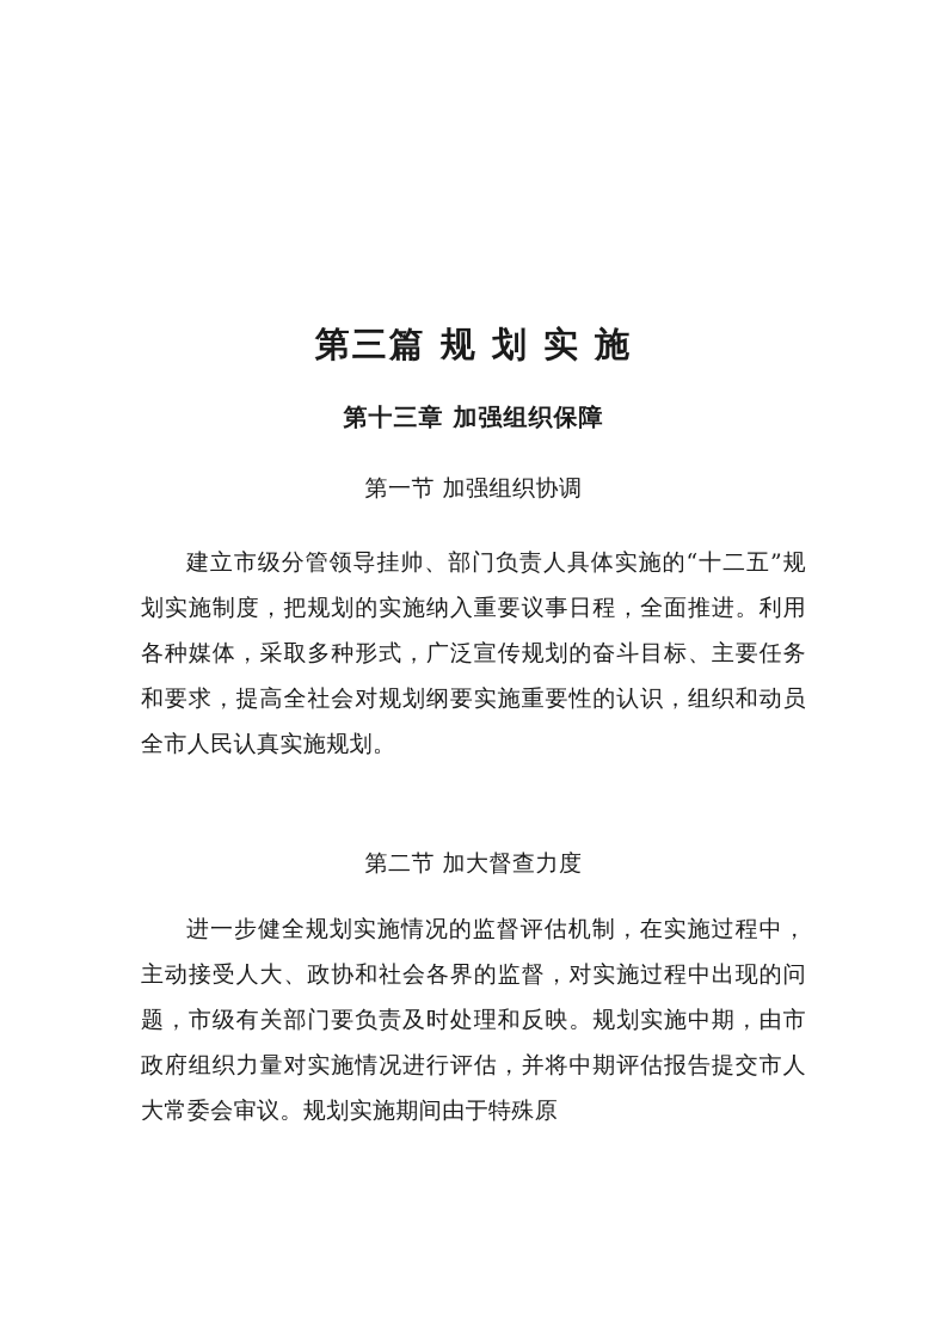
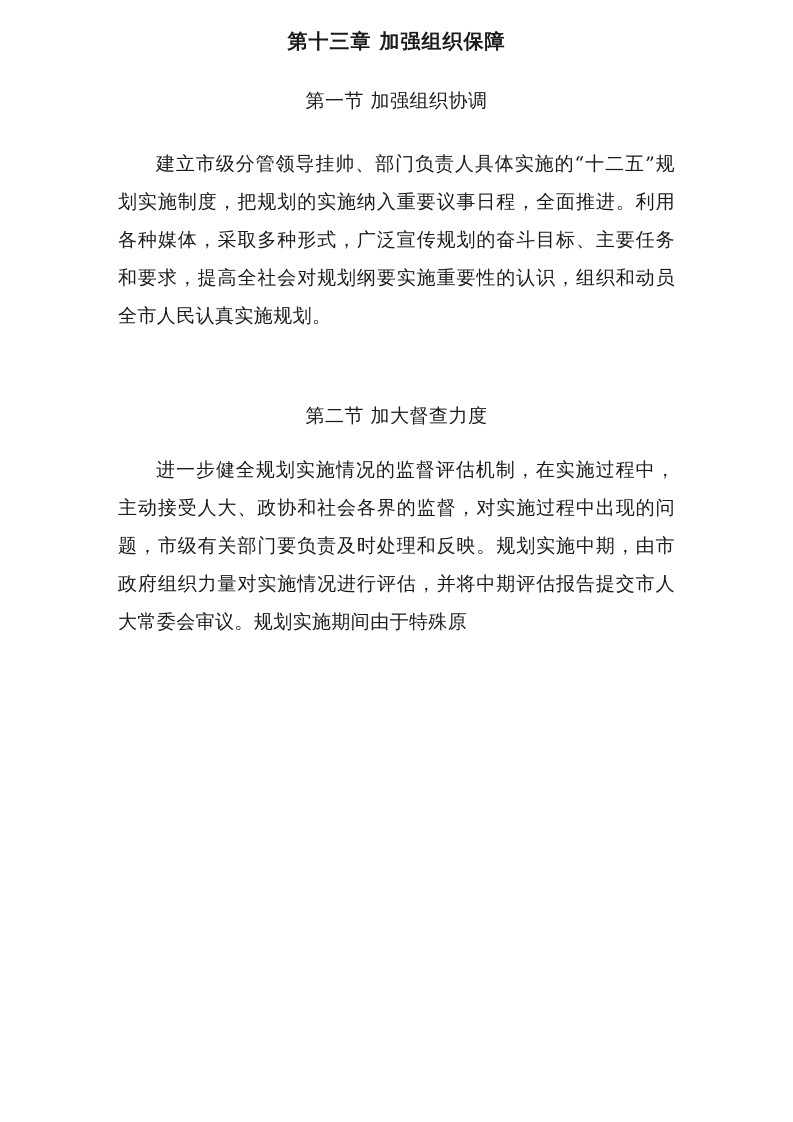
- 第三篇 规 划 实 施
  第十三章 加强组织保障
  第一节 加强组织协调
  建立市级分管领导挂帅、部门负责人具体实施的“十二五”规划实施制度，把规划的实施纳入重要议事日程，全面推进。利用各种媒体，采取多种形式，广泛宣传规划的奋斗目标、主要任务和要求，提高全社会对规划纲要实施重要性的认识，组织和动员全市人民认真实施规划。
  第二节 加大督查力度
  进一步健全规划实施情况的监督评估机制，在实施过程中，主动接受人大、政协和社会各界的监督，对实施过程中出现的问题，市级有关部门要负责及时处理和反映。规划实施中期，由市政府组织力量对实施情况进行评估，并将中期评估报告提交市人大常委会审议。规划实施期间由于特殊原
